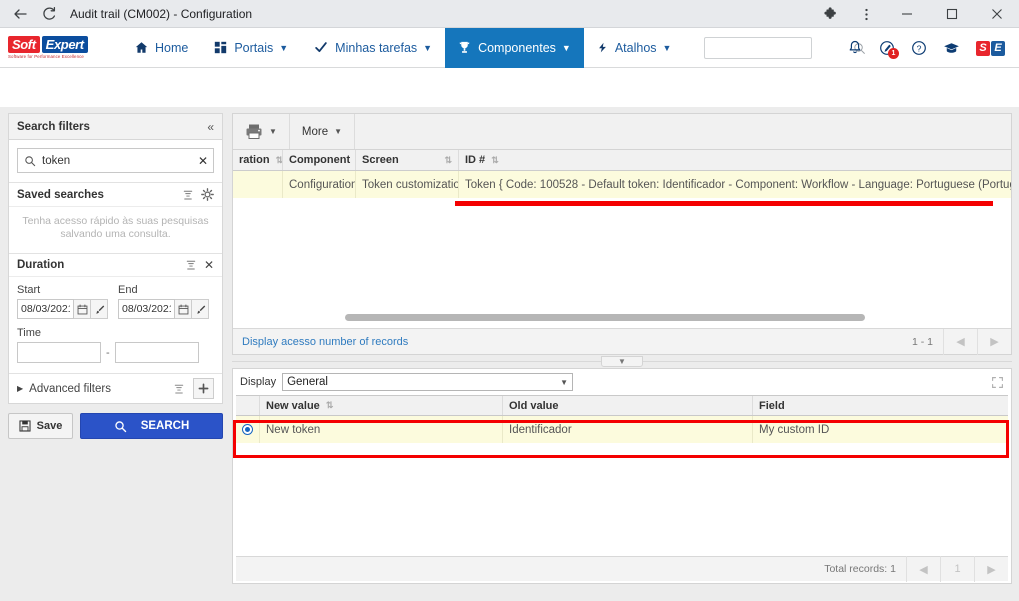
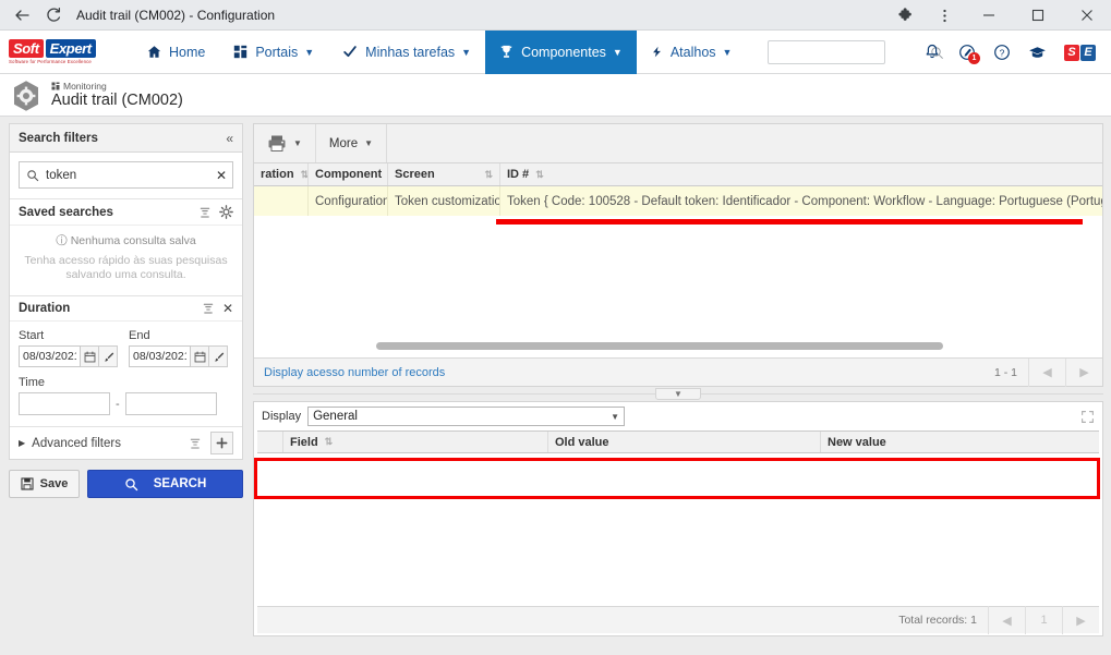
  Audit trail (CM002) - Configuration
  Soft
  Expert
  Home
  Portais
  ▼
  Minhas tarefas
  ▼
  Componentes
  ▼
  Atalhos
  ▼
  ?
  S
  E
+ Monitoring
+ Audit trail (CM002)
  Search filters
  «
  token
  ✕
  Saved searches
+ ⓘ Nenhuma consulta salva
  Tenha acesso rápido às suas pesquisas salvando uma consulta.
  Duration
  ✕
  Start
  08/03/202
  End
  08/03/202
  Time
  -
  ▶
  Advanced filters
  Save
  SEARCH
  ▼
  More
  ▼
  ration
  ⇅
  Component
  Screen
  ⇅
  ID #
  ⇅
  Configuration
  Token customizatio
  Token { Code: 100528 - Default token: Identificador - Component: Workflow - Language: Portuguese (Portu
  Display acesso number of records
  1 - 1
  ◀
  ▶
  ▼
  Display
  General
  ▼
- New value
+ Field
  ⇅
  Old value
- Field
+ New value
- New token
- Identificador
- My custom ID
  Total records: 1
  ◀
  1
  ▶
